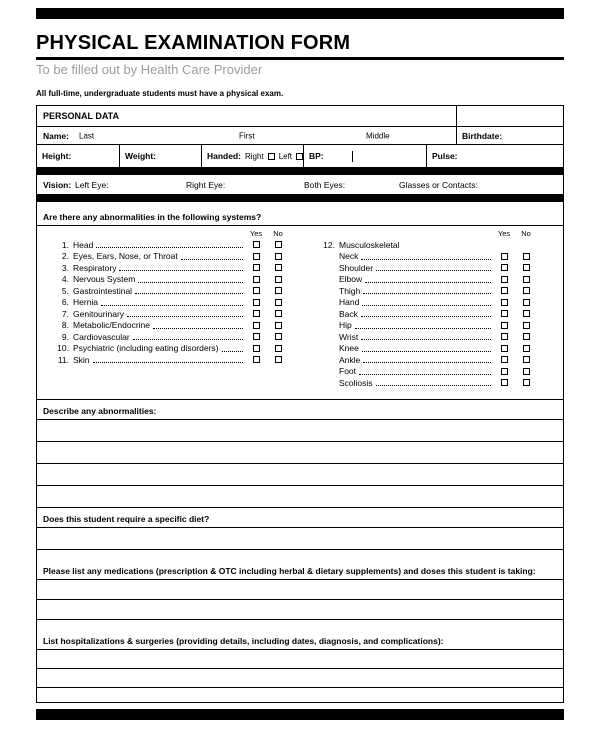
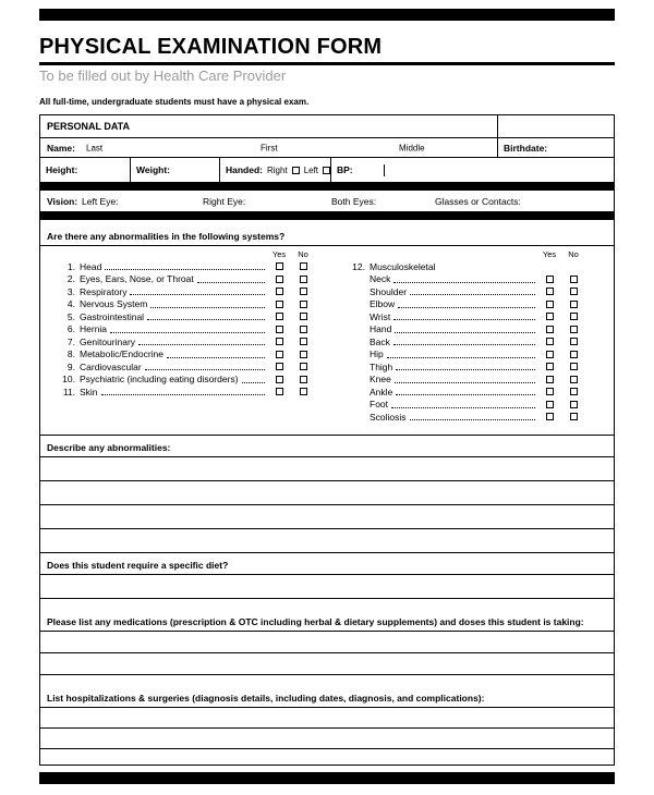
  PHYSICAL EXAMINATION FORM
  To be filled out by Health Care Provider
  All full-time, undergraduate students must have a physical exam.
  PERSONAL DATA
  Name:
  Last
  First
  Middle
  Birthdate:
  Height:
  Weight:
  Handed:
  Right
  Left
  BP:
- Pulse:
  Vision:
  Left Eye:
  Right Eye:
  Both Eyes:
  Glasses or Contacts:
  Are there any abnormalities in the following systems?
  Yes
  No
  1.
  Head
  2.
  Eyes, Ears, Nose, or Throat
  3.
  Respiratory
  4.
  Nervous System
  5.
  Gastrointestinal
  6.
  Hernia
  7.
  Genitourinary
  8.
  Metabolic/Endocrine
  9.
  Cardiovascular
  10.
  Psychiatric (including eating disorders)
  11.
  Skin
  Yes
  No
  12.
  Musculoskeletal
  Neck
  Shoulder
  Elbow
- Thigh
+ Wrist
  Hand
  Back
  Hip
- Wrist
+ Thigh
  Knee
  Ankle
  Foot
  Scoliosis
  Describe any abnormalities:
  Does this student require a specific diet?
  Please list any medications (prescription & OTC including herbal & dietary supplements) and doses this student is taking:
- List hospitalizations & surgeries (providing details, including dates, diagnosis, and complications):
+ List hospitalizations & surgeries (diagnosis details, including dates, diagnosis, and complications):
